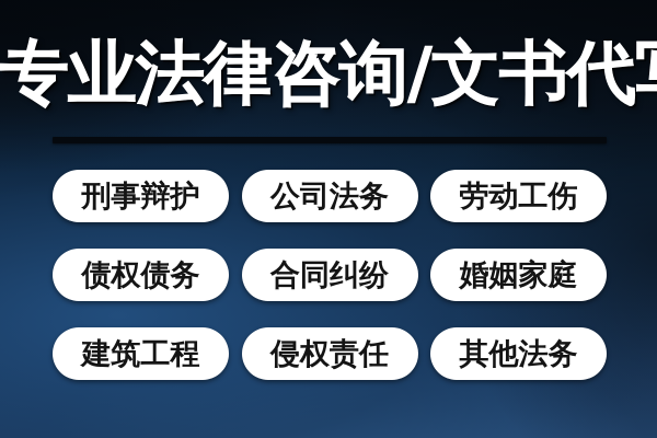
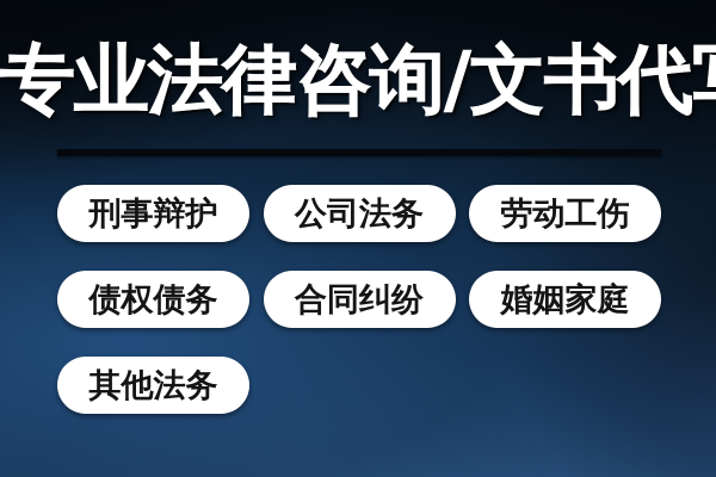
  专业法律咨询/文书代
  刑事辩护
  公司法务
  劳动工伤
  债权债务
  合同纠纷
  婚姻家庭
- 建筑工程
- 侵权责任
  其他法务
